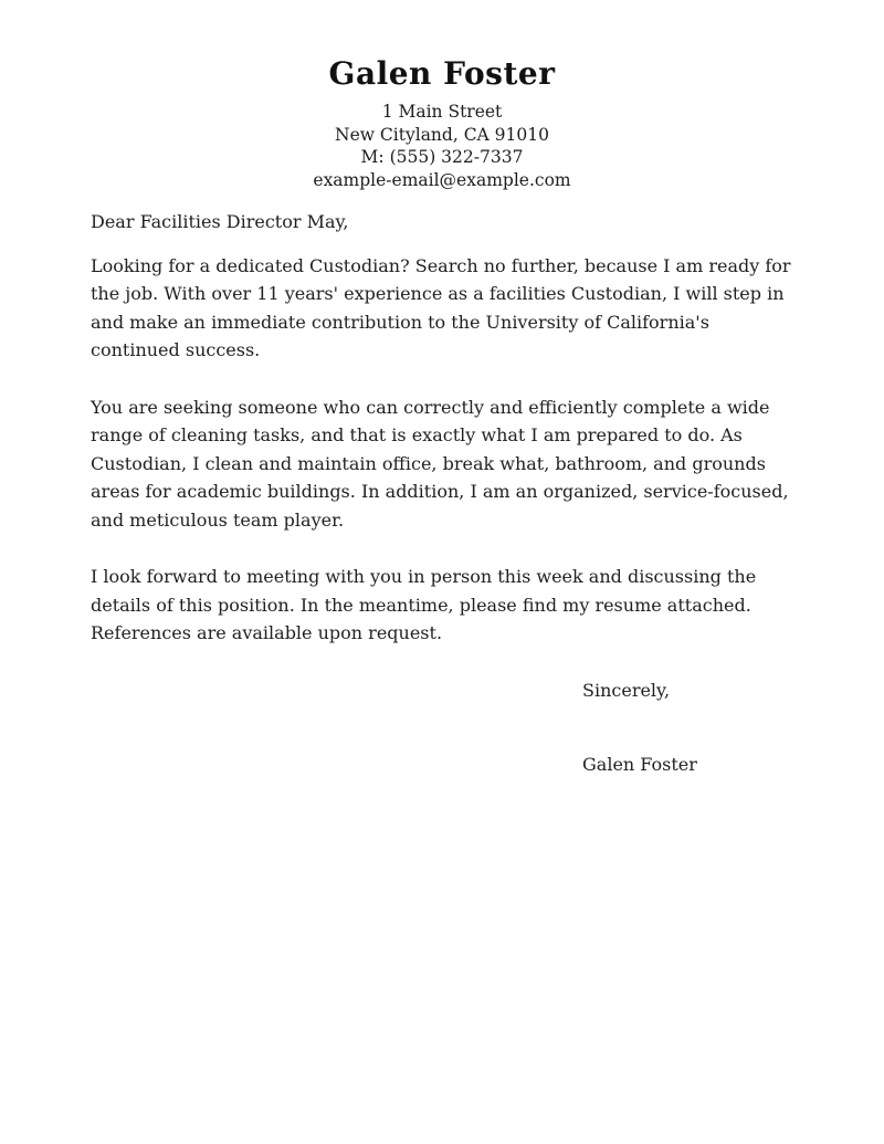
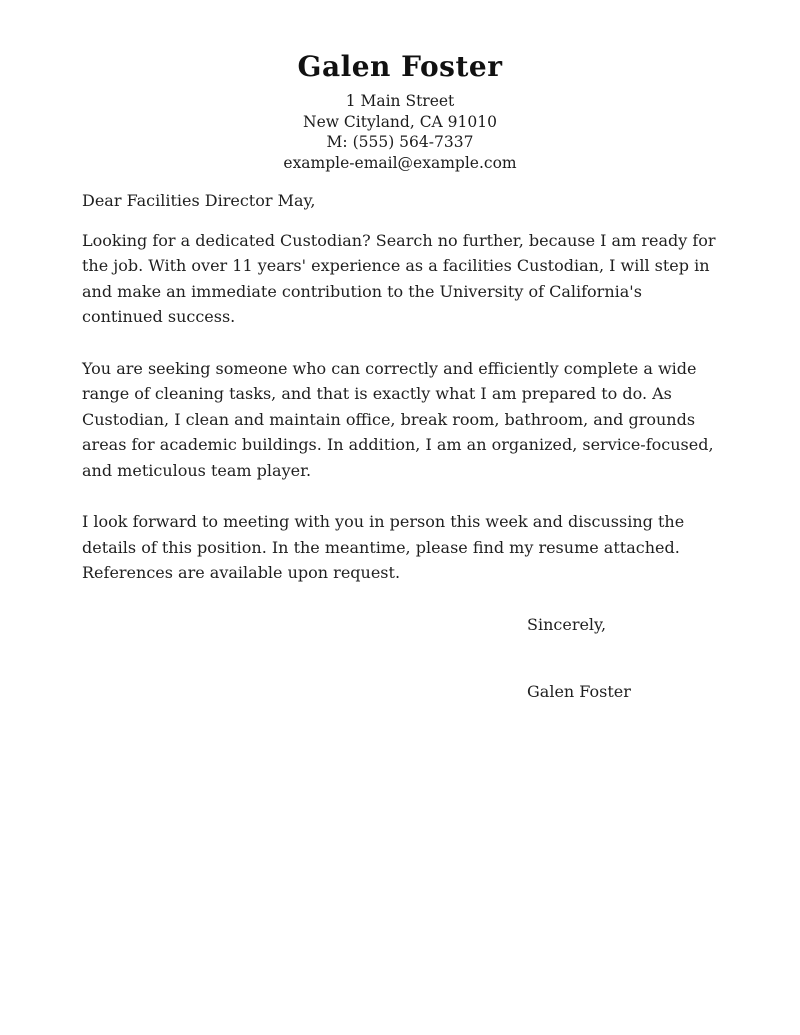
  Galen Foster
  1 Main Street
  New Cityland, CA 91010
- M: (555) 322-7337
+ M: (555) 564-7337
  example-email@example.com
  Dear Facilities Director May,
  Looking for a dedicated Custodian? Search no further, because I am ready for the job. With over 11 years' experience as a facilities Custodian, I will step in and make an immediate contribution to the University of California's continued success.
- You are seeking someone who can correctly and efficiently complete a wide range of cleaning tasks, and that is exactly what I am prepared to do. As Custodian, I clean and maintain office, break what, bathroom, and grounds areas for academic buildings. In addition, I am an organized, service-focused, and meticulous team player.
+ You are seeking someone who can correctly and efficiently complete a wide range of cleaning tasks, and that is exactly what I am prepared to do. As Custodian, I clean and maintain office, break room, bathroom, and grounds areas for academic buildings. In addition, I am an organized, service-focused, and meticulous team player.
  I look forward to meeting with you in person this week and discussing the details of this position. In the meantime, please find my resume attached. References are available upon request.
  Sincerely,
  Galen Foster
